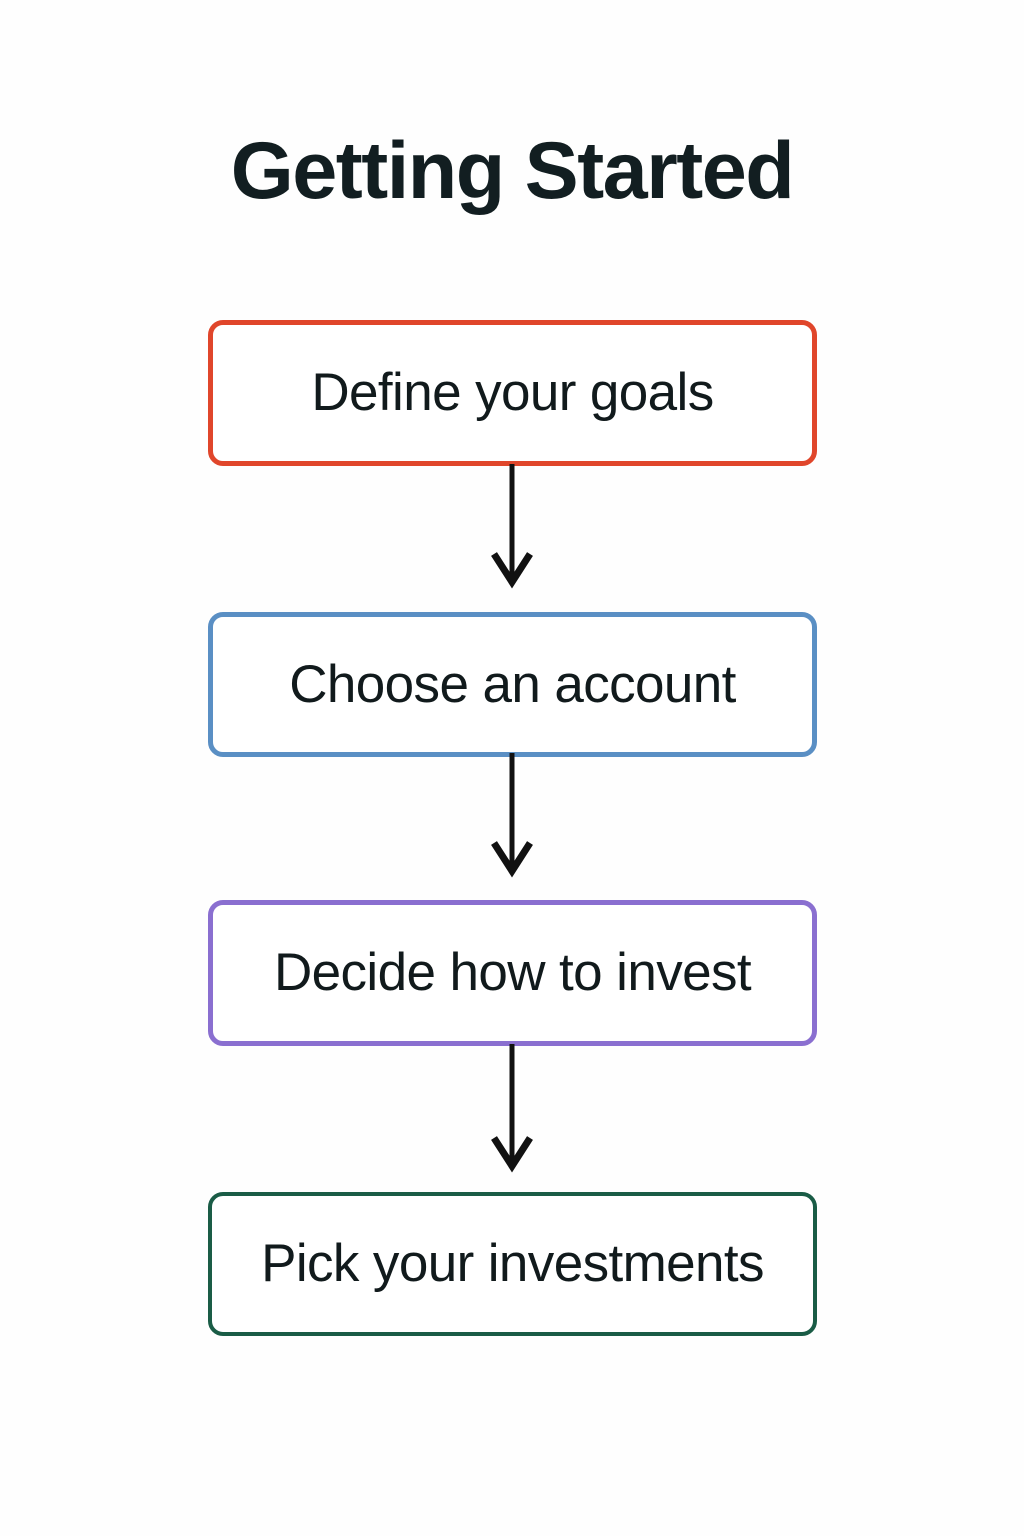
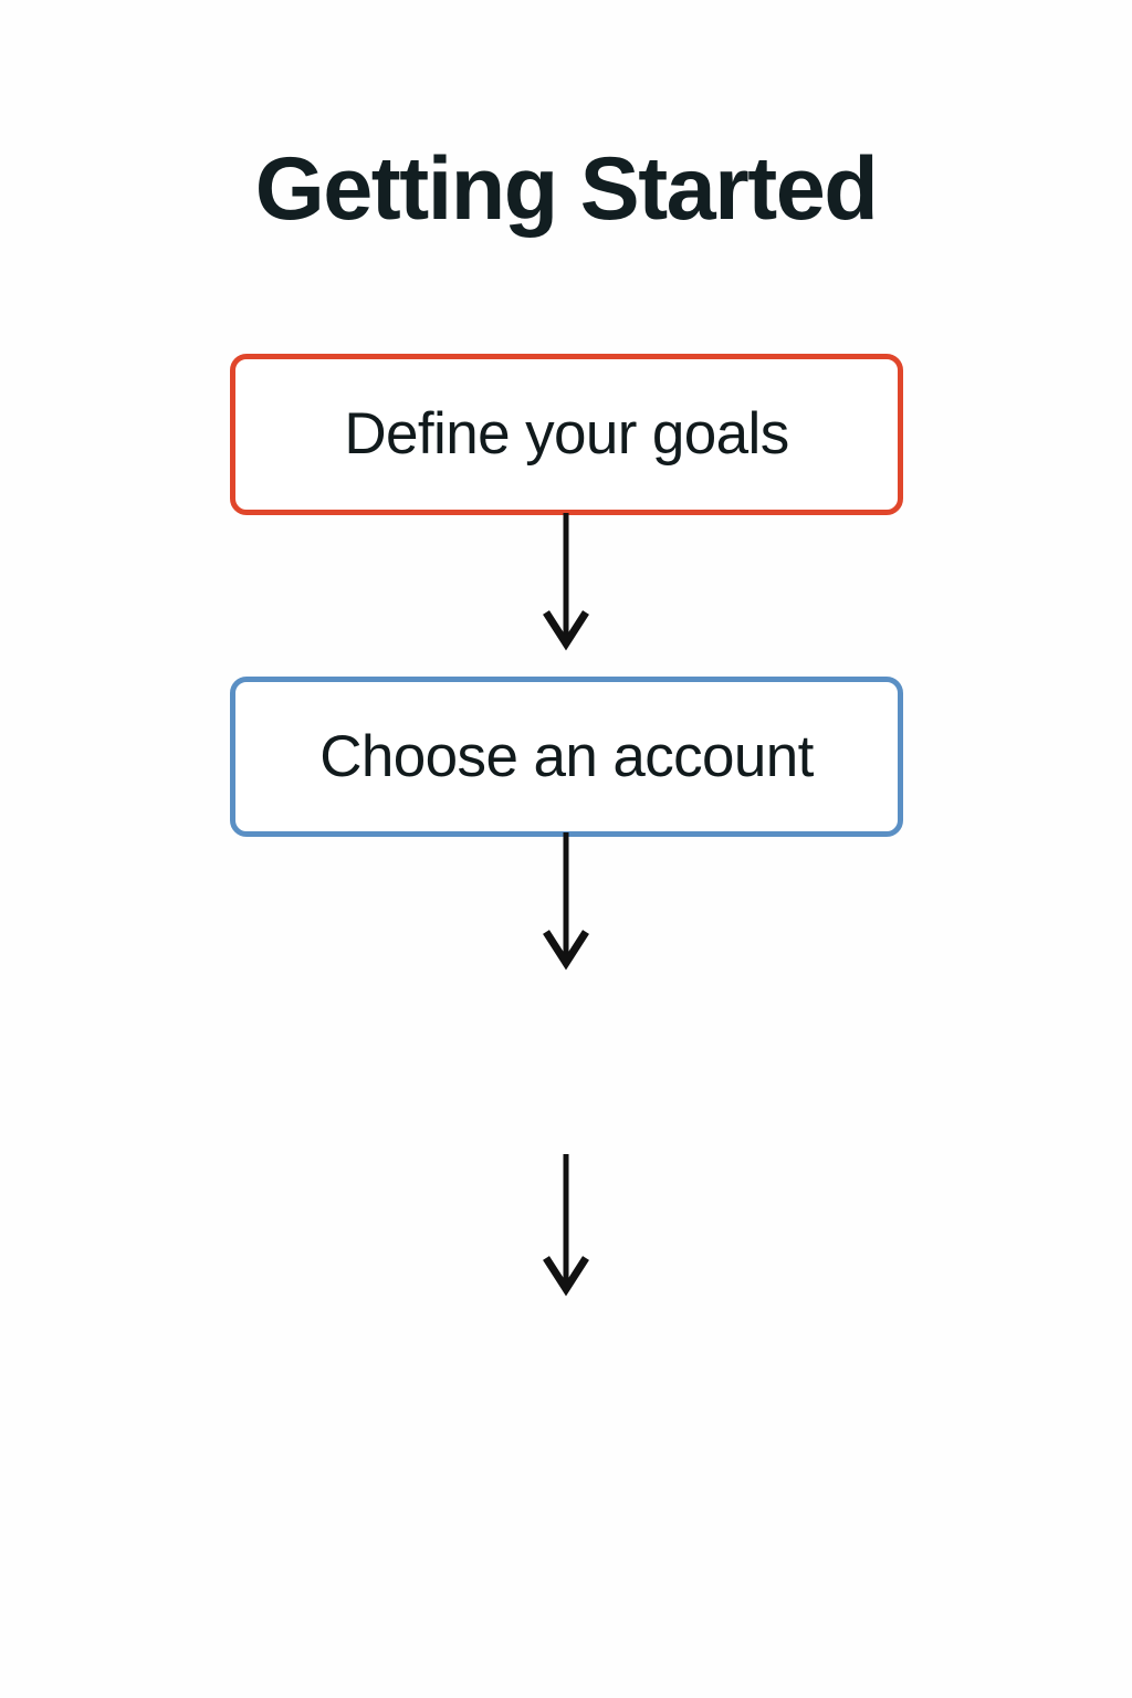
  Getting Started
  Define your goals
  Choose an account
- Decide how to invest
- Pick your investments
